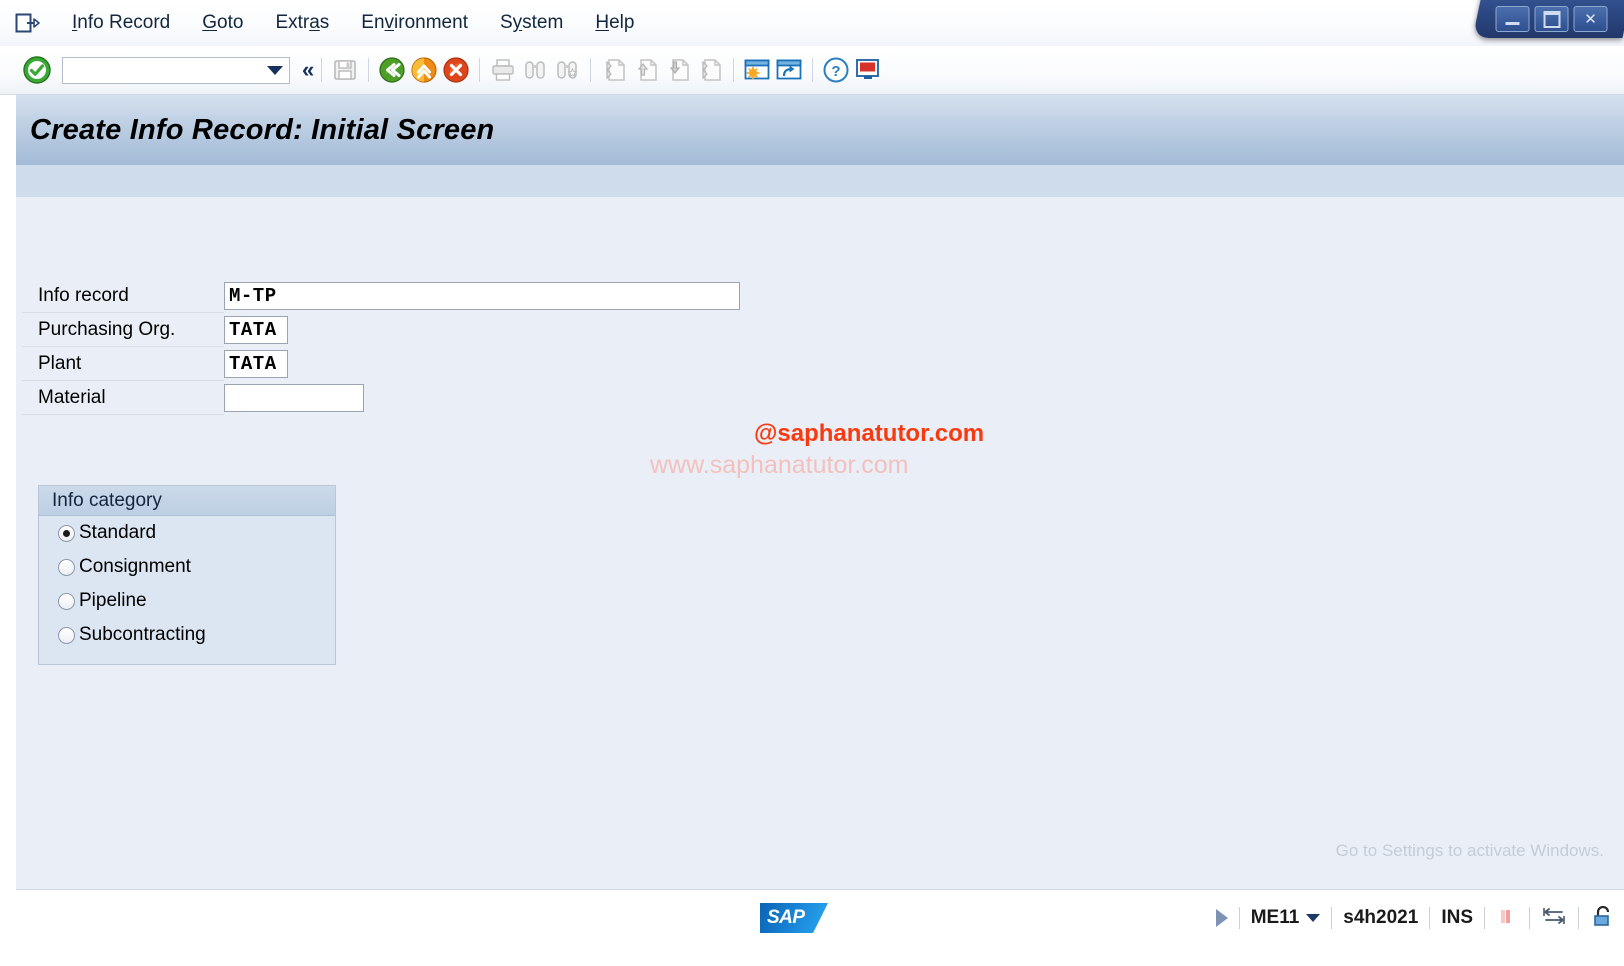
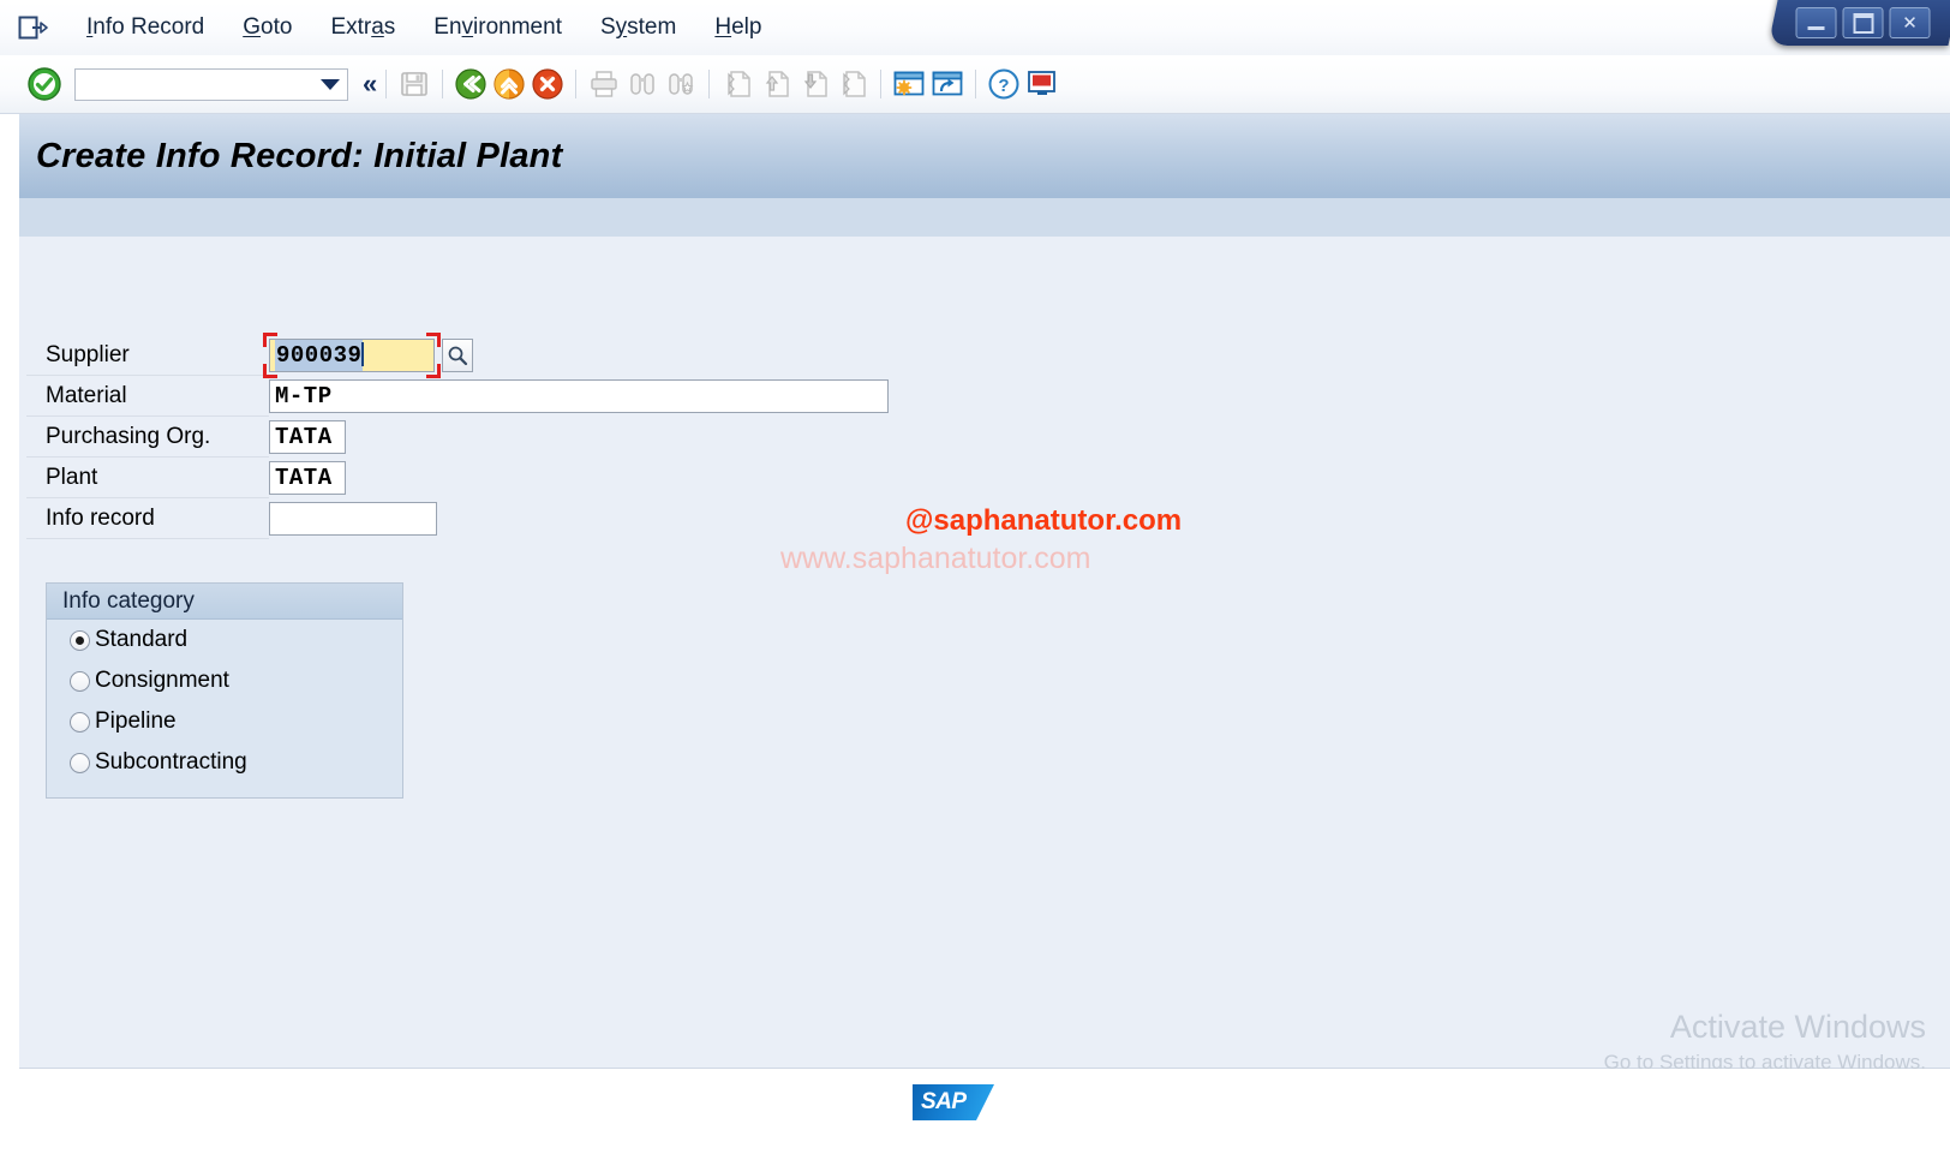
  Info Record
  Goto
  Extras
  Environment
  System
  Help
  «
  ?
- Create Info Record: Initial Screen
+ Create Info Record: Initial Plant
+ Supplier
+ 900039
- Info record
+ Material
  M-TP
  Purchasing Org.
  TATA
  Plant
  TATA
- Material
+ Info record
  Info category
  Standard
  Consignment
  Pipeline
  Subcontracting
  @saphanatutor.com
  www.saphanatutor.com
+ Activate Windows
  Go to Settings to activate Windows.
  SAP
- ME11
- s4h2021
- INS
